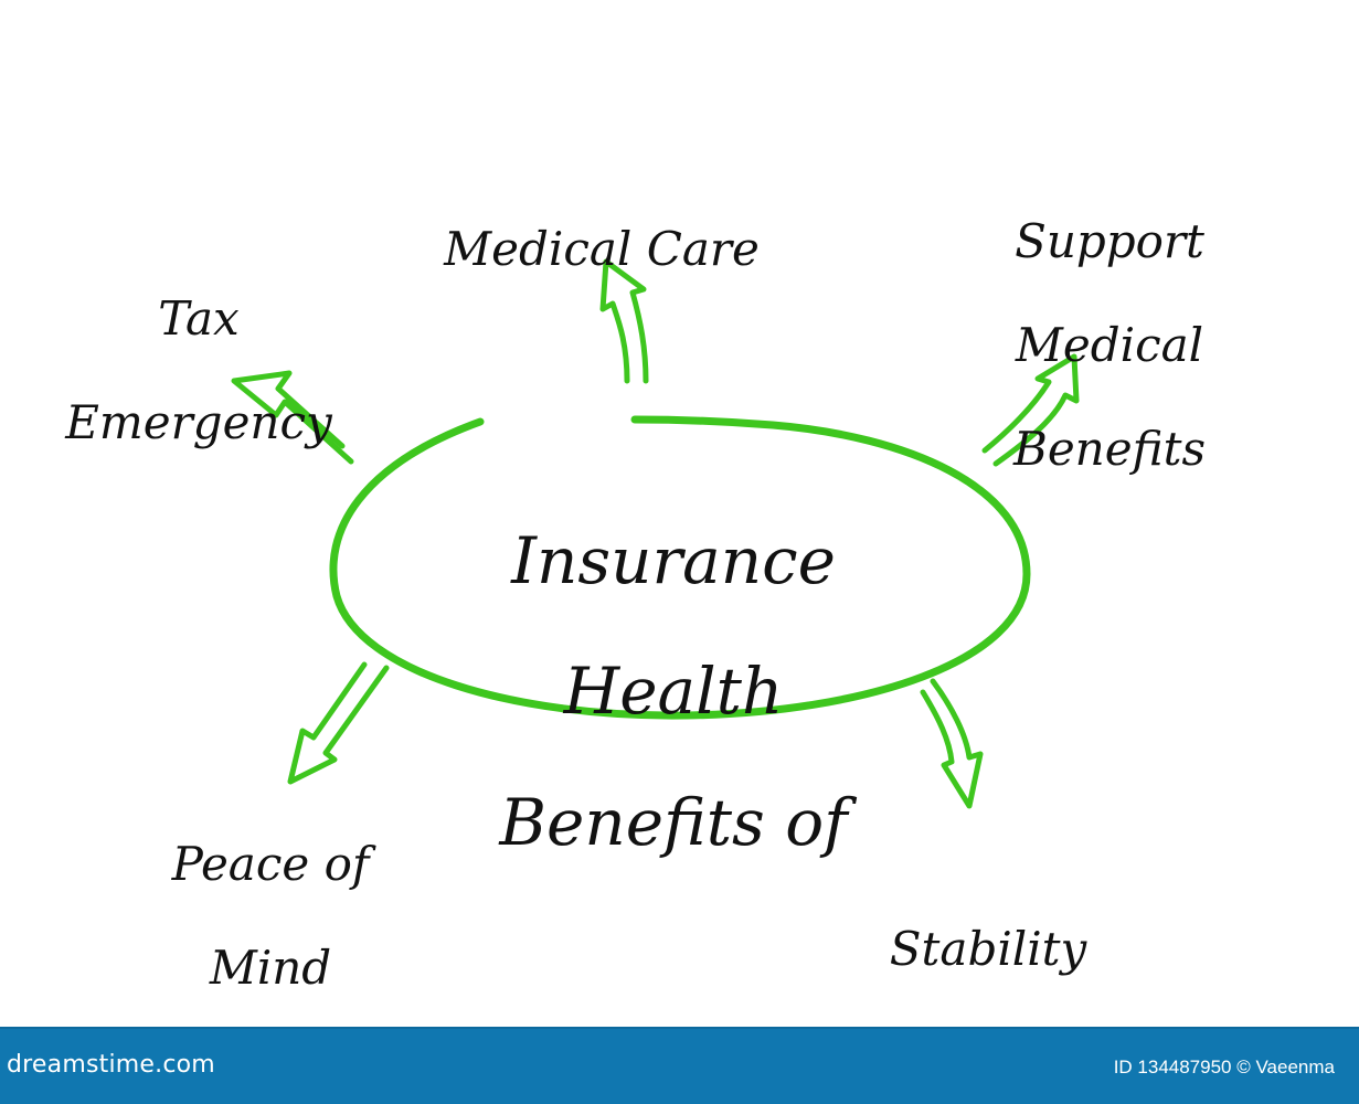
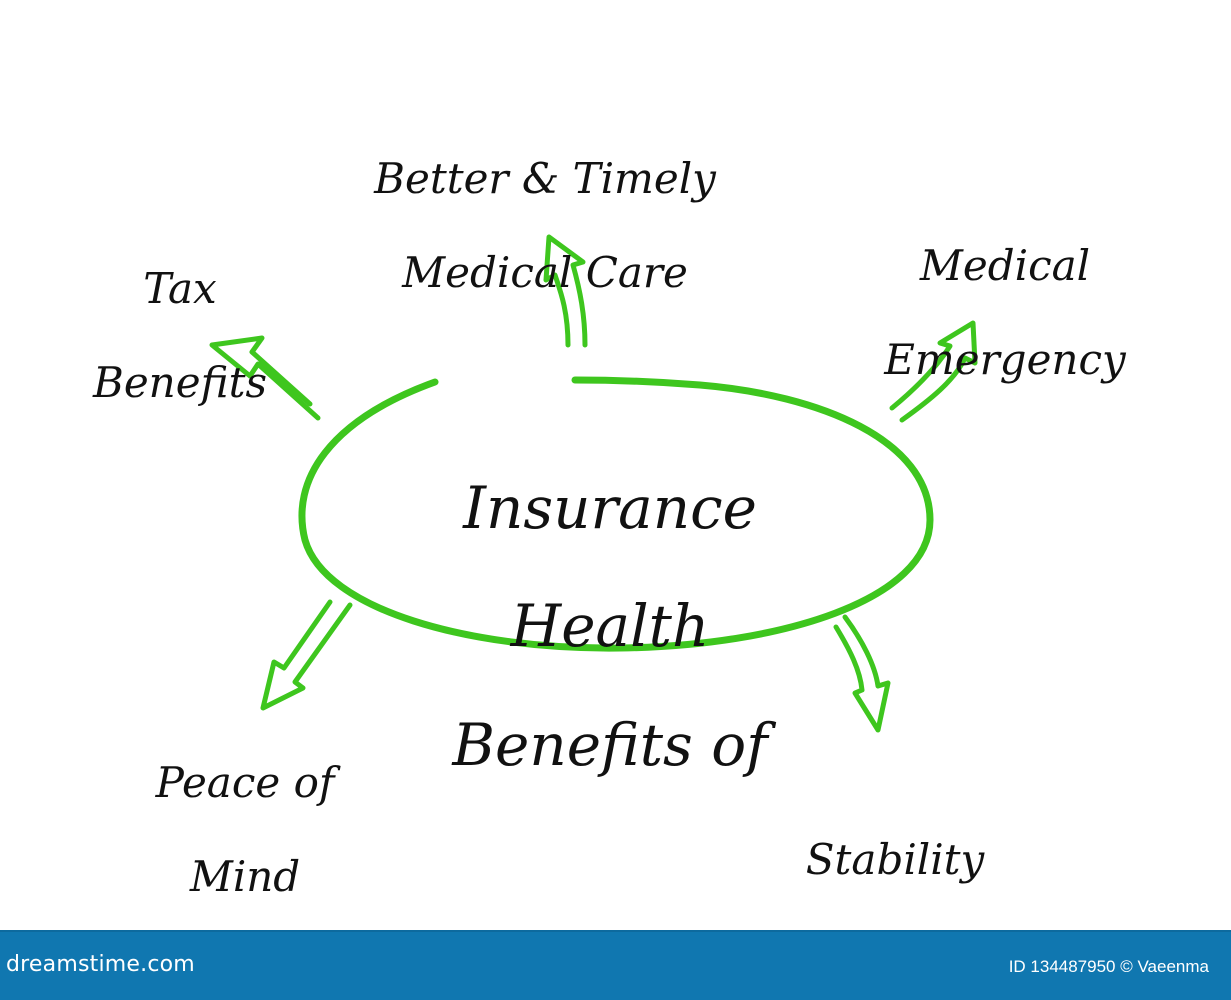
  Insurance
  Health
  Benefits of
  Tax
- Emergency
+ Benefits
+ Better & Timely
  Medical Care
- Support
  Medical
- Benefits
+ Emergency
  Peace of
  Mind
  Stability
  dreamstime.com
  ID 134487950 © Vaeenma
